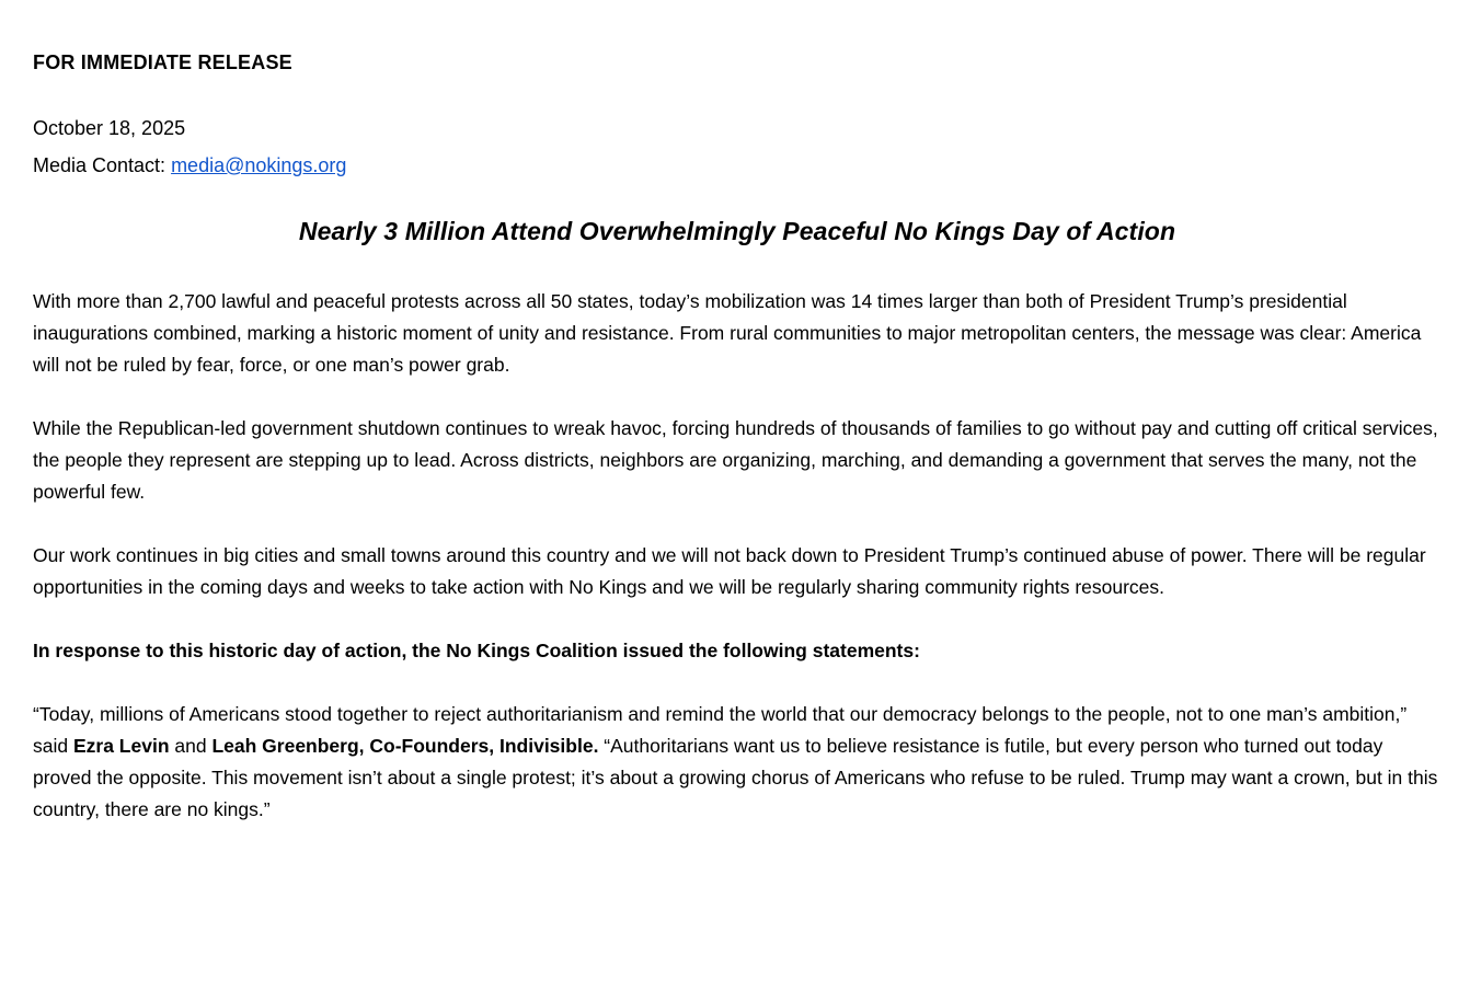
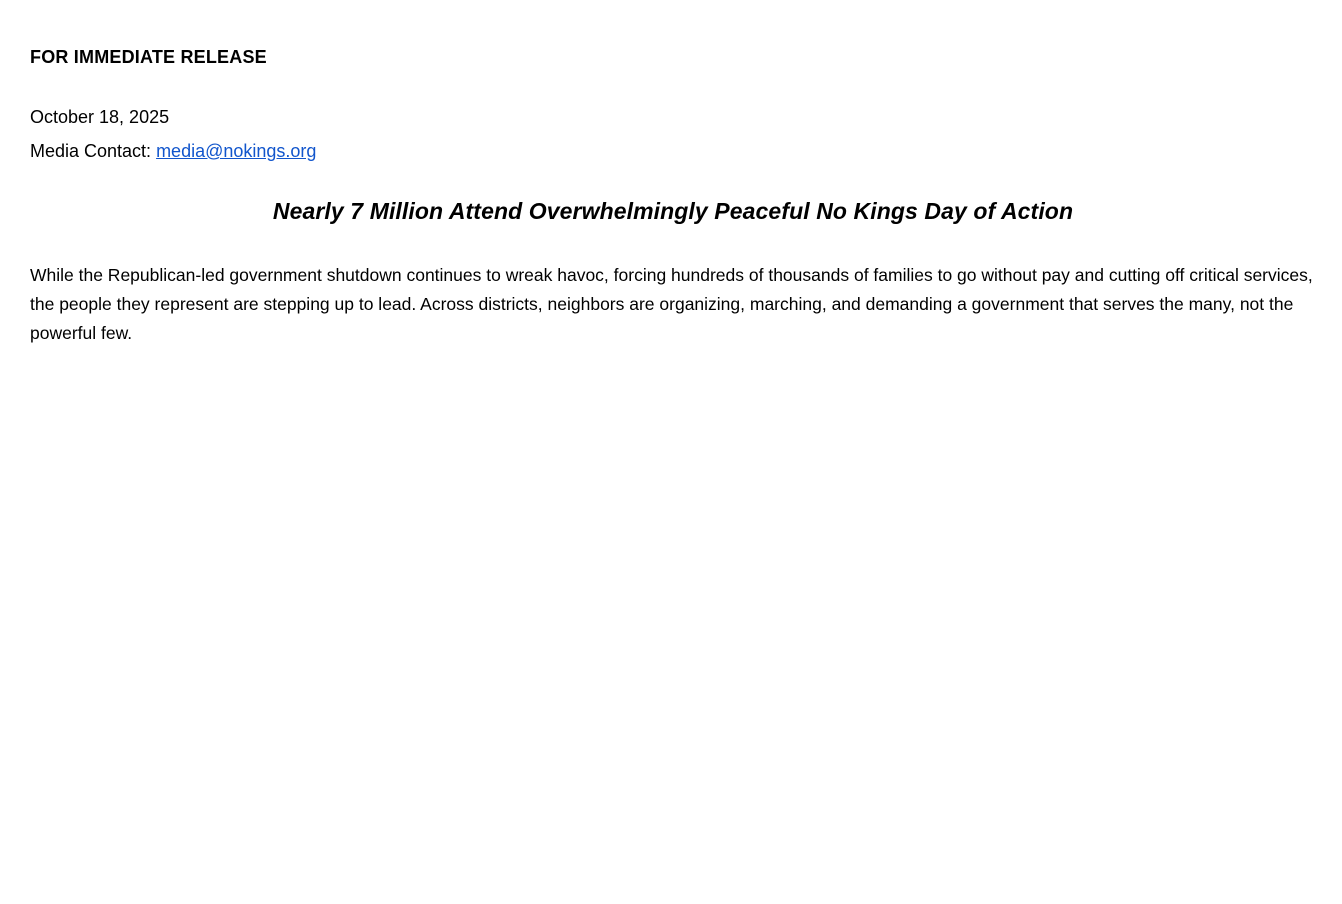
  FOR IMMEDIATE RELEASE
  October 18, 2025
  Media Contact: media@nokings.org
- Nearly 3 Million Attend Overwhelmingly Peaceful No Kings Day of Action
+ Nearly 7 Million Attend Overwhelmingly Peaceful No Kings Day of Action
- With more than 2,700 lawful and peaceful protests across all 50 states, today’s mobilization was 14 times larger than both of President Trump’s presidential inaugurations combined, marking a historic moment of unity and resistance. From rural communities to major metropolitan centers, the message was clear: America will not be ruled by fear, force, or one man’s power grab.
  While the Republican-led government shutdown continues to wreak havoc, forcing hundreds of thousands of families to go without pay and cutting off critical services, the people they represent are stepping up to lead. Across districts, neighbors are organizing, marching, and demanding a government that serves the many, not the powerful few.
- Our work continues in big cities and small towns around this country and we will not back down to President Trump’s continued abuse of power. There will be regular opportunities in the coming days and weeks to take action with No Kings and we will be regularly sharing community rights resources.
- In response to this historic day of action, the No Kings Coalition issued the following statements:
- “Today, millions of Americans stood together to reject authoritarianism and remind the world that our democracy belongs to the people, not to one man’s ambition,” said Ezra Levin and Leah Greenberg, Co-Founders, Indivisible. “Authoritarians want us to believe resistance is futile, but every person who turned out today proved the opposite. This movement isn’t about a single protest; it’s about a growing chorus of Americans who refuse to be ruled. Trump may want a crown, but in this country, there are no kings.”
